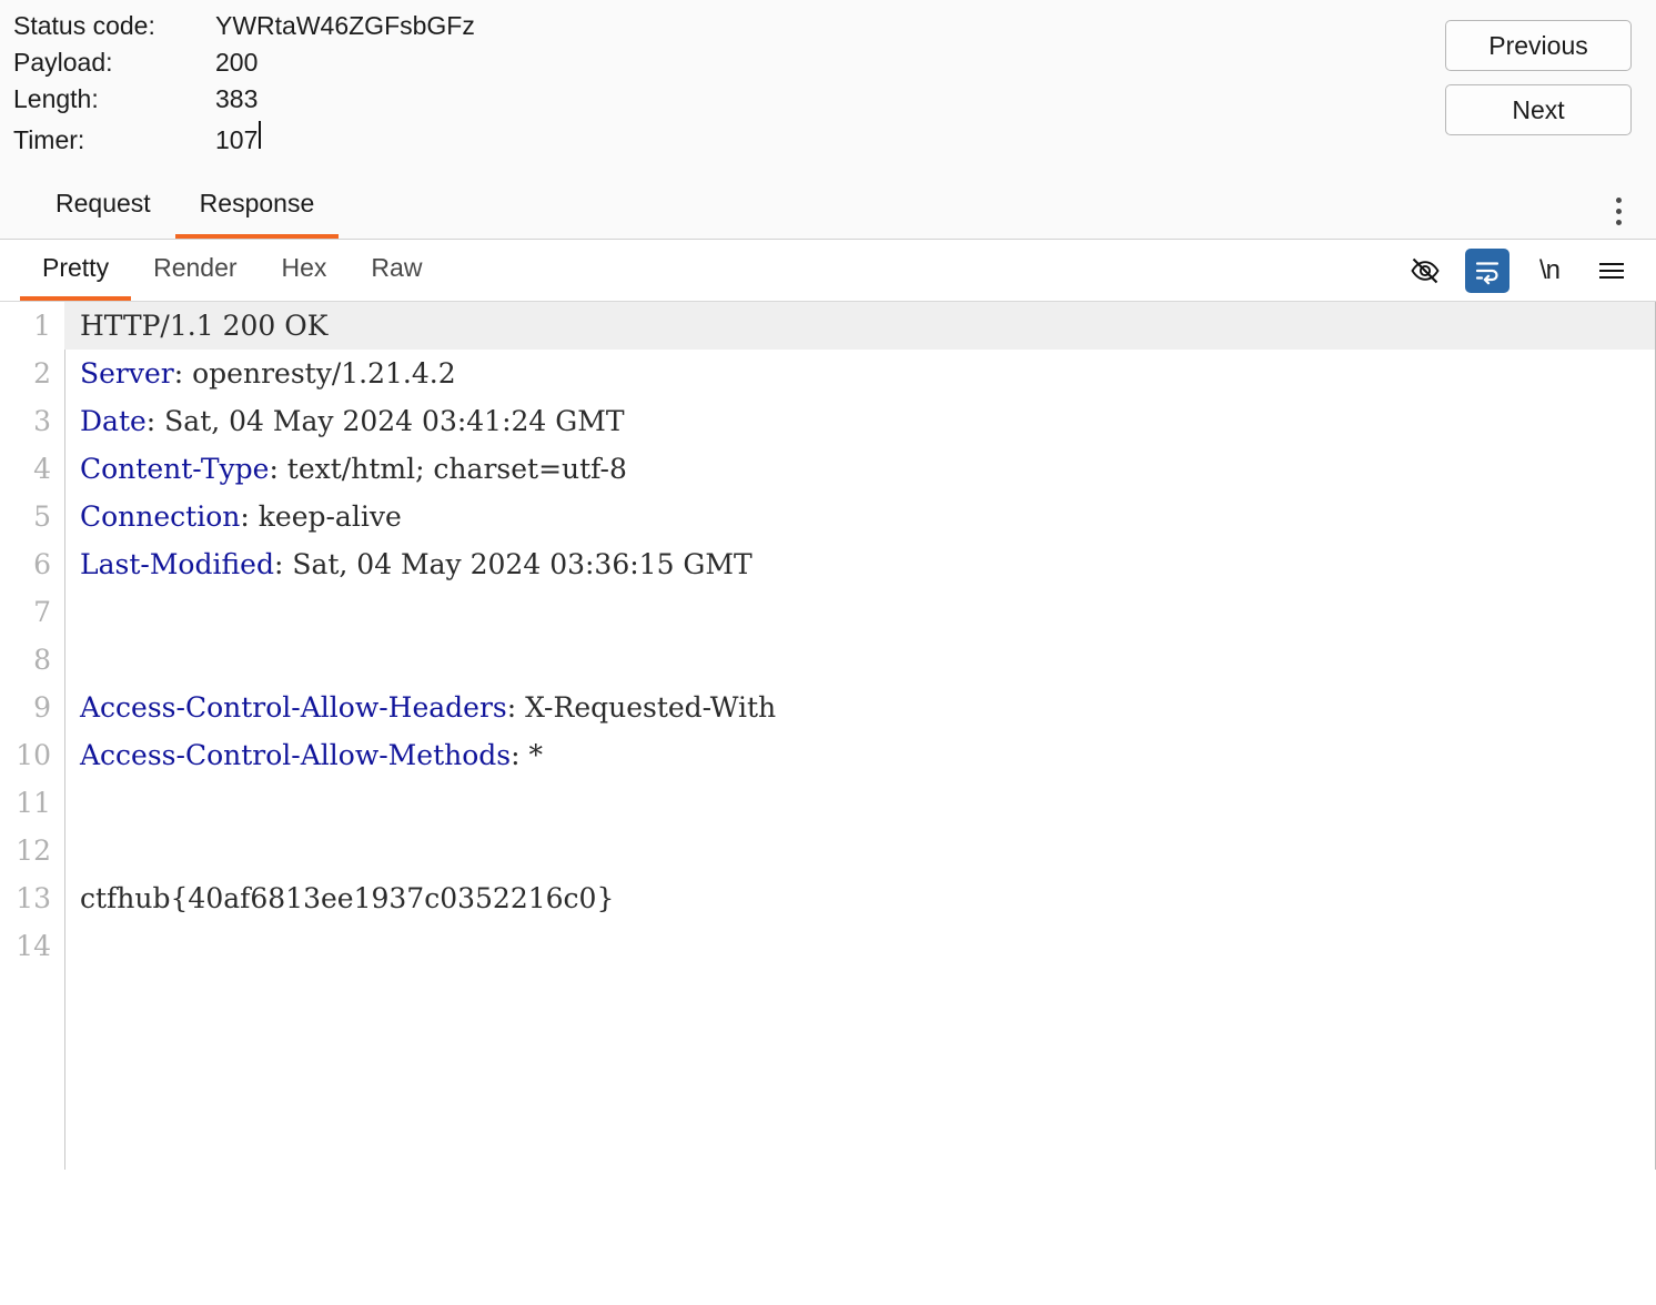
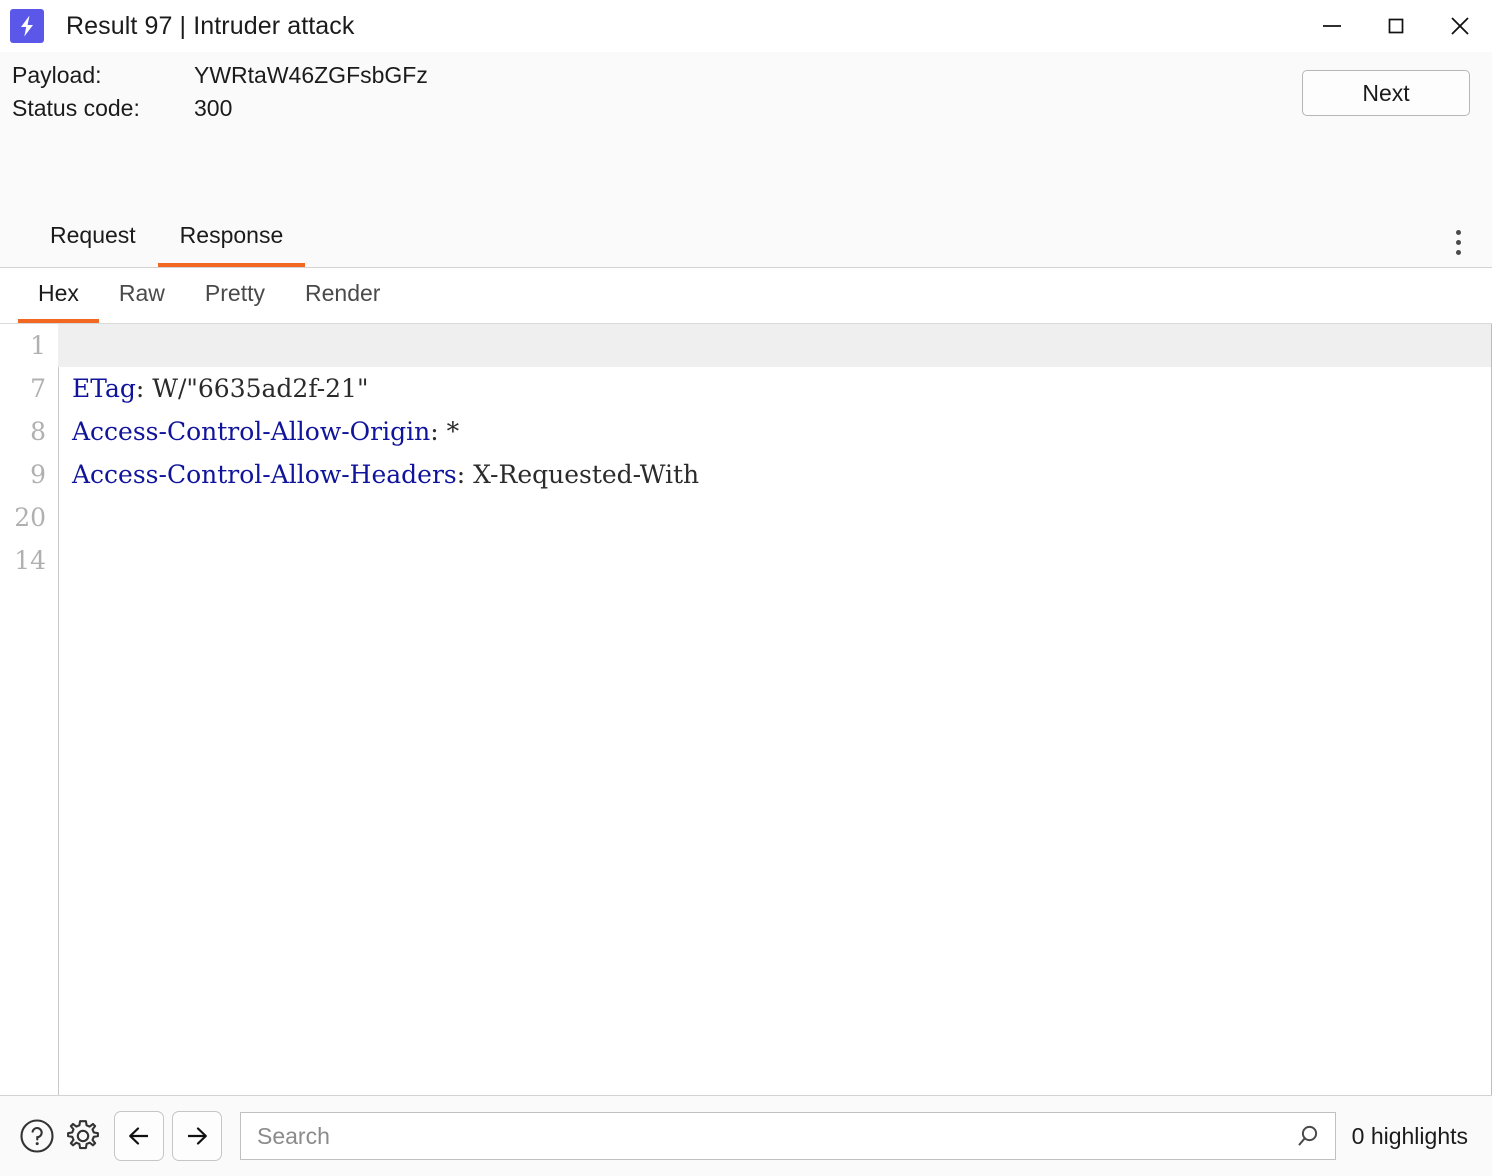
+ Result 97 | Intruder attack
- Status code:
+ Payload:
  YWRtaW46ZGFsbGFz
- Payload:
+ Status code:
- 200
+ 300
- Length:
- 383
- Timer:
- 107
- Previous
  Next
  Request
  Response
- Pretty
+ Hex
- Render
+ Raw
- Hex
+ Pretty
- Raw
+ Render
- \n
  1
- HTTP/1.1 200 OK
- 2
- Server: openresty/1.21.4.2
- 3
- Date: Sat, 04 May 2024 03:41:24 GMT
- 4
- Content-Type: text/html; charset=utf-8
- 5
- Connection: keep-alive
- 6
- Last-Modified: Sat, 04 May 2024 03:36:15 GMT
  7
+ ETag: W/"6635ad2f-21"
  8
+ Access-Control-Allow-Origin: *
  9
  Access-Control-Allow-Headers: X-Requested-With
- 10
- Access-Control-Allow-Methods: *
- 11
+ 20
- 12
- 13
- ctfhub{40af6813ee1937c0352216c0}
  14
+ Search
+ 0 highlights
